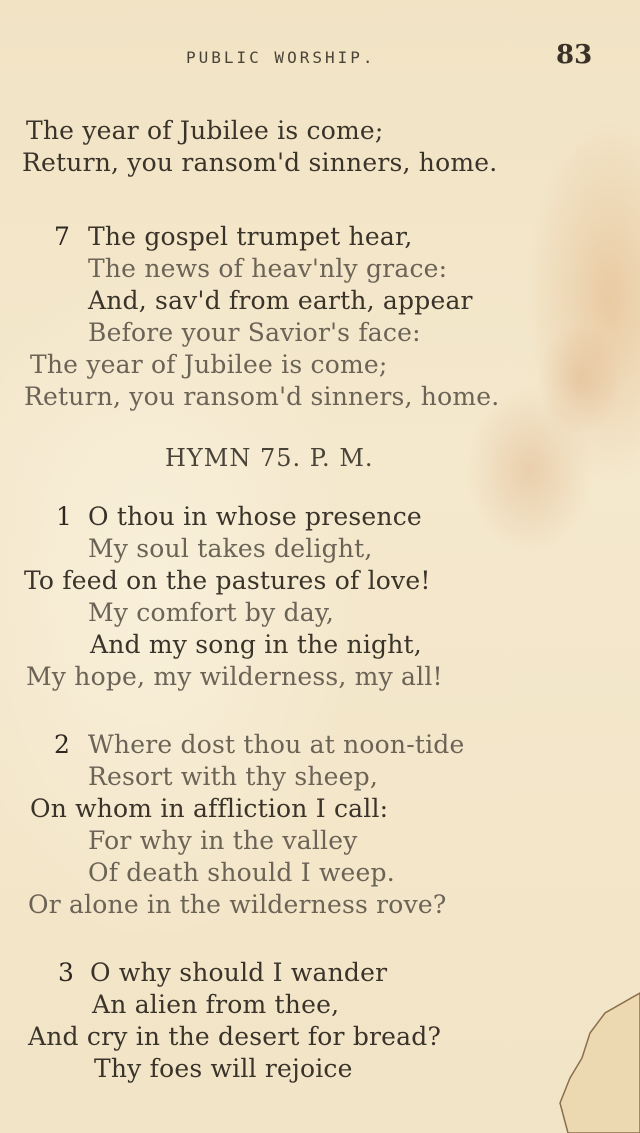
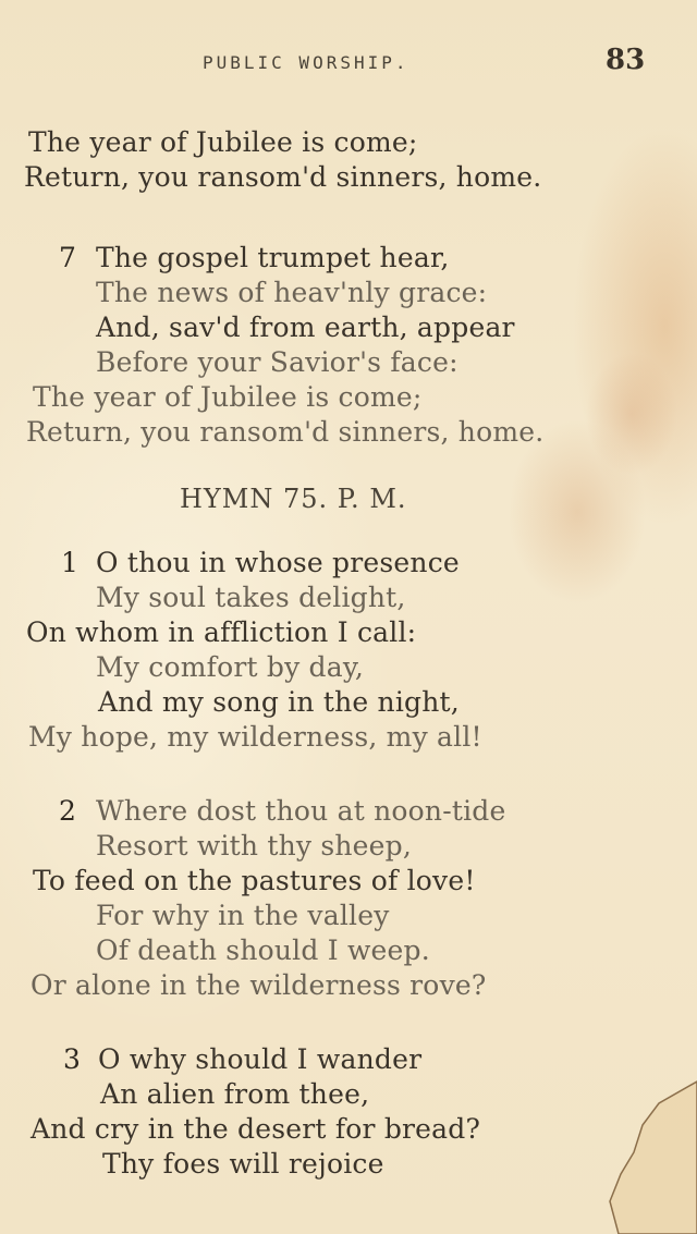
  PUBLIC WORSHIP.
  83
  The year of Jubilee is come;
  Return, you ransom'd sinners, home.
  7
  The gospel trumpet hear,
  The news of heav'nly grace:
  And, sav'd from earth, appear
  Before your Savior's face:
  The year of Jubilee is come;
  Return, you ransom'd sinners, home.
  HYMN 75. P. M.
  1
  O thou in whose presence
  My soul takes delight,
- To feed on the pastures of love!
+ On whom in affliction I call:
  My comfort by day,
  And my song in the night,
  My hope, my wilderness, my all!
  2
  Where dost thou at noon-tide
  Resort with thy sheep,
- On whom in affliction I call:
+ To feed on the pastures of love!
  For why in the valley
  Of death should I weep.
  Or alone in the wilderness rove?
  3
  O why should I wander
  An alien from thee,
  And cry in the desert for bread?
  Thy foes will rejoice
